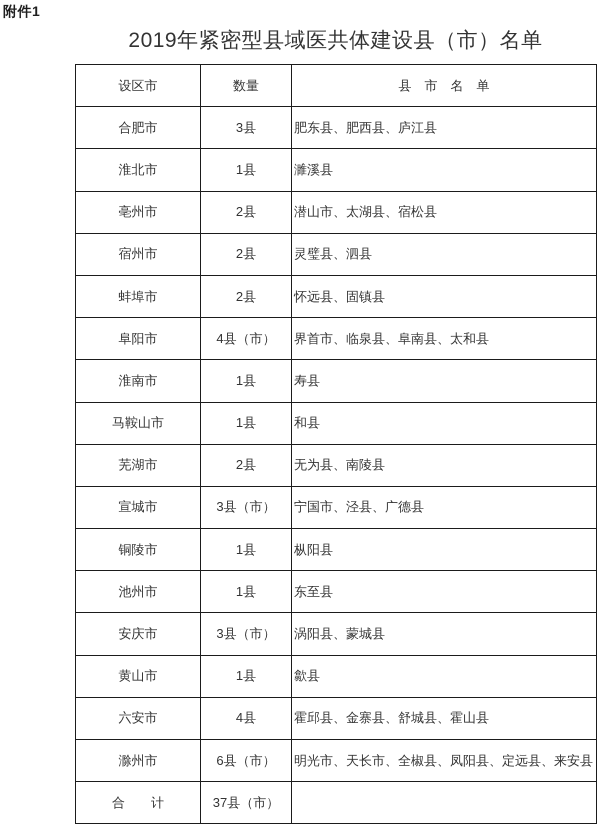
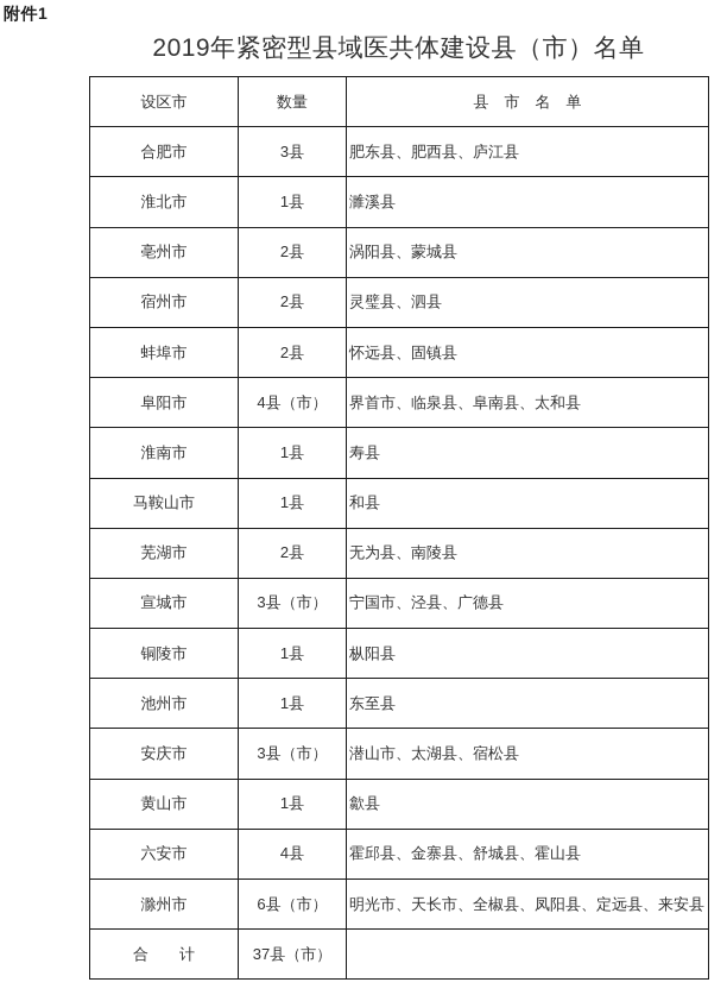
  附件1
  2019年紧密型县域医共体建设县（市）名单
  设区市	数量	县 市 名 单
  合肥市	3县	肥东县、肥西县、庐江县
  淮北市	1县	濉溪县
- 亳州市	2县	潜山市、太湖县、宿松县
+ 亳州市	2县	涡阳县、蒙城县
  宿州市	2县	灵璧县、泗县
  蚌埠市	2县	怀远县、固镇县
  阜阳市	4县（市）	界首市、临泉县、阜南县、太和县
  淮南市	1县	寿县
  马鞍山市	1县	和县
  芜湖市	2县	无为县、南陵县
  宣城市	3县（市）	宁国市、泾县、广德县
  铜陵市	1县	枞阳县
  池州市	1县	东至县
- 安庆市	3县（市）	涡阳县、蒙城县
+ 安庆市	3县（市）	潜山市、太湖县、宿松县
  黄山市	1县	歙县
  六安市	4县	霍邱县、金寨县、舒城县、霍山县
  滁州市	6县（市）	明光市、天长市、全椒县、凤阳县、定远县、来安县
  合 计	37县（市）
